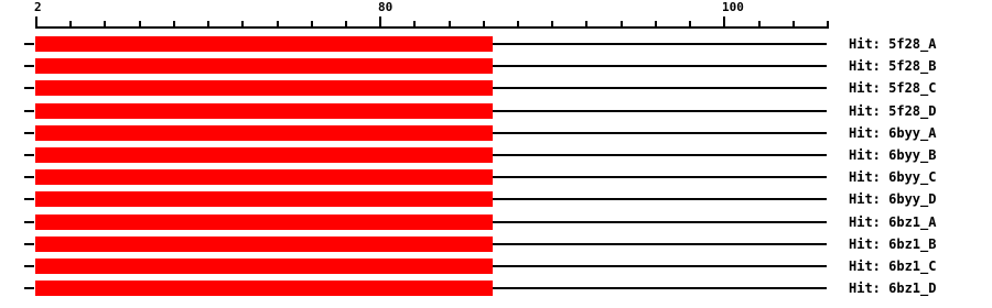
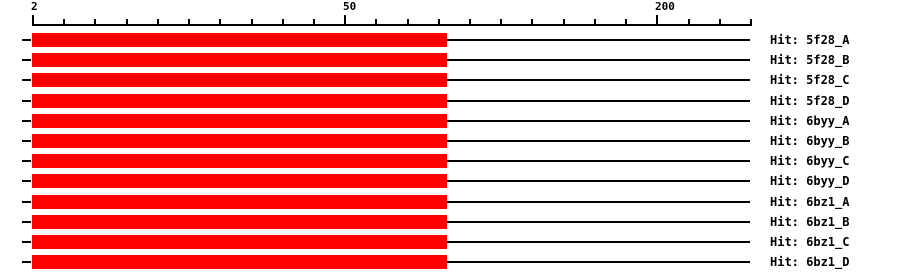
  2
- 80
+ 50
- 100
+ 200
  Hit: 5f28_A
  Hit: 5f28_B
  Hit: 5f28_C
  Hit: 5f28_D
  Hit: 6byy_A
  Hit: 6byy_B
  Hit: 6byy_C
  Hit: 6byy_D
  Hit: 6bz1_A
  Hit: 6bz1_B
  Hit: 6bz1_C
  Hit: 6bz1_D
